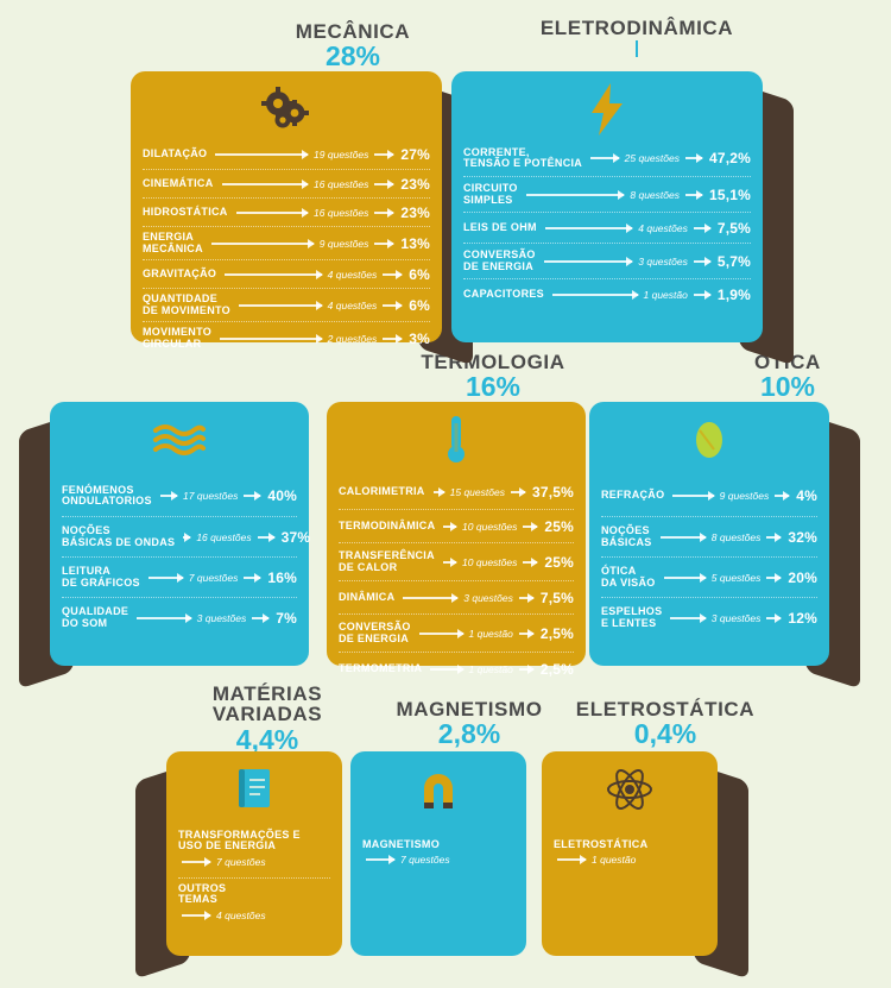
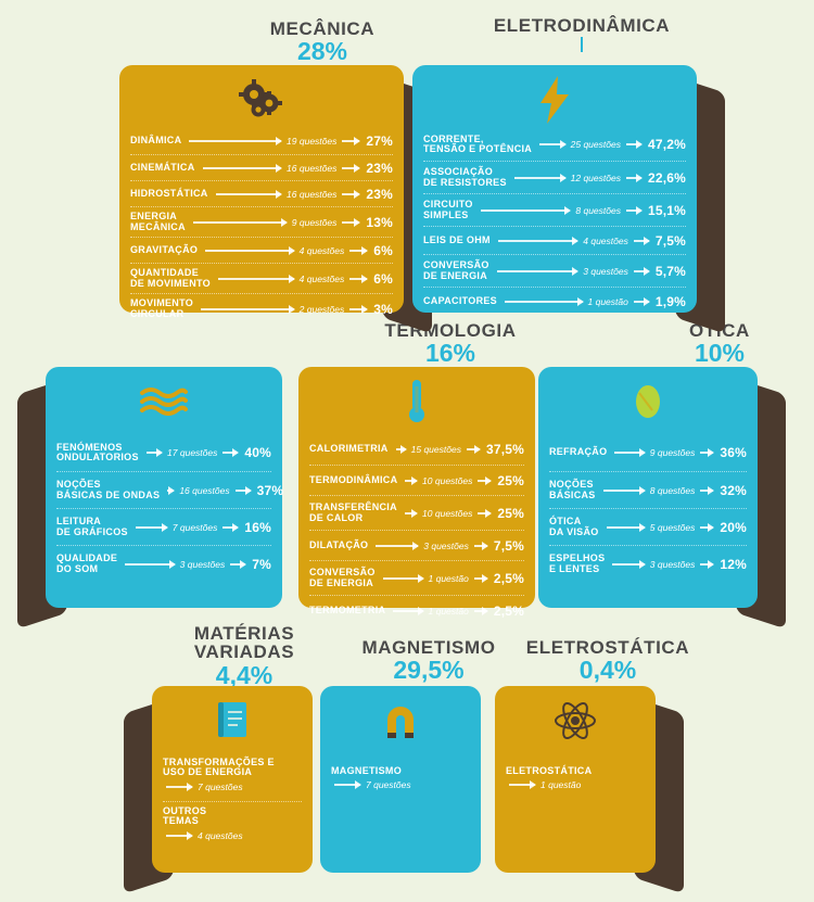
  MECÂNICA
  28%
  ELETRODINÂMICA
  TERMOLOGIA
  16%
  ÓTCA
  10%
  MATÉRIAS
  VARIADAS
  4,4%
  MAGNETISMO
- 2,8%
+ 29,5%
  ELETROSTÁTICA
  0,4%
- DILATAÇÃO
+ DINÂMICA
  19 questões
  27%
  CINEMÁTICA
  16 questões
  23%
  HIDROSTÁTICA
  16 questões
  23%
  ENERGIA
  MECÂNICA
  9 questões
  13%
  GRAVITAÇÃO
  4 questões
  6%
  QUANTIDADE
  DE MOVIMENTO
  4 questões
  6%
  MOVIMENTO
  CIRCULAR
  2 questões
  3%
  CORRENTE,
  TENSÃO E POTÊNCIA
  25 questões
  47,2%
+ ASSOCIAÇÃO
+ DE RESISTORES
+ 12 questões
+ 22,6%
  CIRCUITO
  SIMPLES
  8 questões
  15,1%
  LEIS DE OHM
  4 questões
  7,5%
  CONVERSÃO
  DE ENERGIA
  3 questões
  5,7%
  CAPACITORES
  1 questão
  1,9%
  FENÓMENOS
  ONDULATORIOS
  17 questões
  40%
  NOÇÕES
  BÁSICAS DE ONDAS
  16 questões
  37%
  LEITURA
  DE GRÁFICOS
  7 questões
  16%
  QUALIDADE
  DO SOM
  3 questões
  7%
  CALORIMETRIA
  15 questões
  37,5%
  TERMODINÂMICA
  10 questões
  25%
  TRANSFERÊNCIA
  DE CALOR
  10 questões
  25%
- DINÂMICA
+ DILATAÇÃO
  3 questões
  7,5%
  CONVERSÃO
  DE ENERGIA
  1 questão
  2,5%
  TERMOMETRIA
  1 questão
  2,5%
  REFRAÇÃO
  9 questões
- 4%
+ 36%
  NOÇÕES
  BÁSICAS
  8 questões
  32%
  ÓTICA
  DA VISÃO
  5 questões
  20%
  ESPELHOS
  E LENTES
  3 questões
  12%
  TRANSFORMAÇÕES E
  USO DE ENERGIA
  7 questões
  OUTROS
  TEMAS
  4 questões
  MAGNETISMO
  7 questões
  ELETROSTÁTICA
  1 questão
